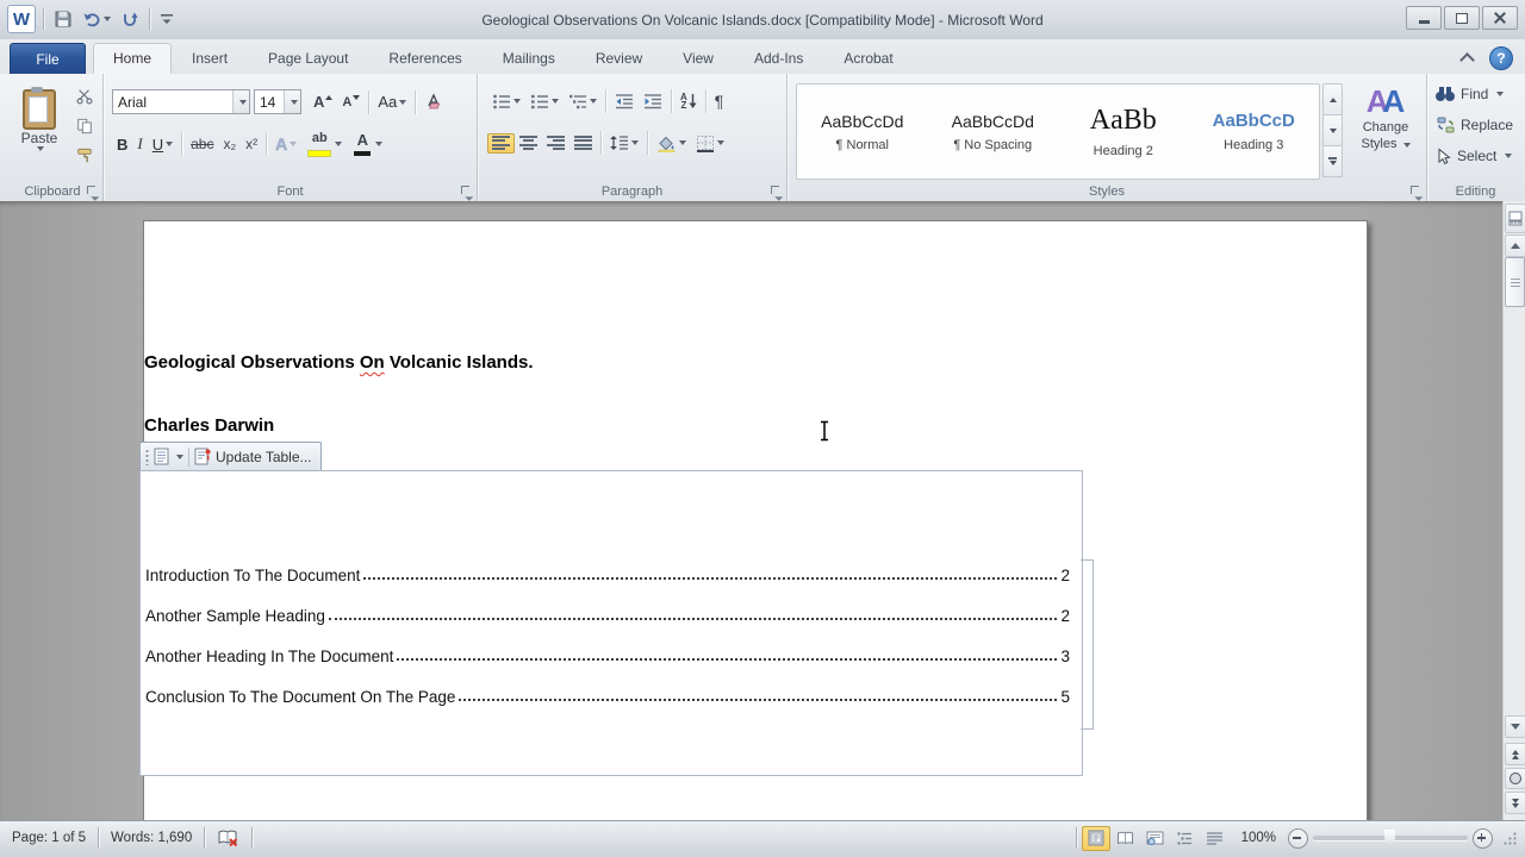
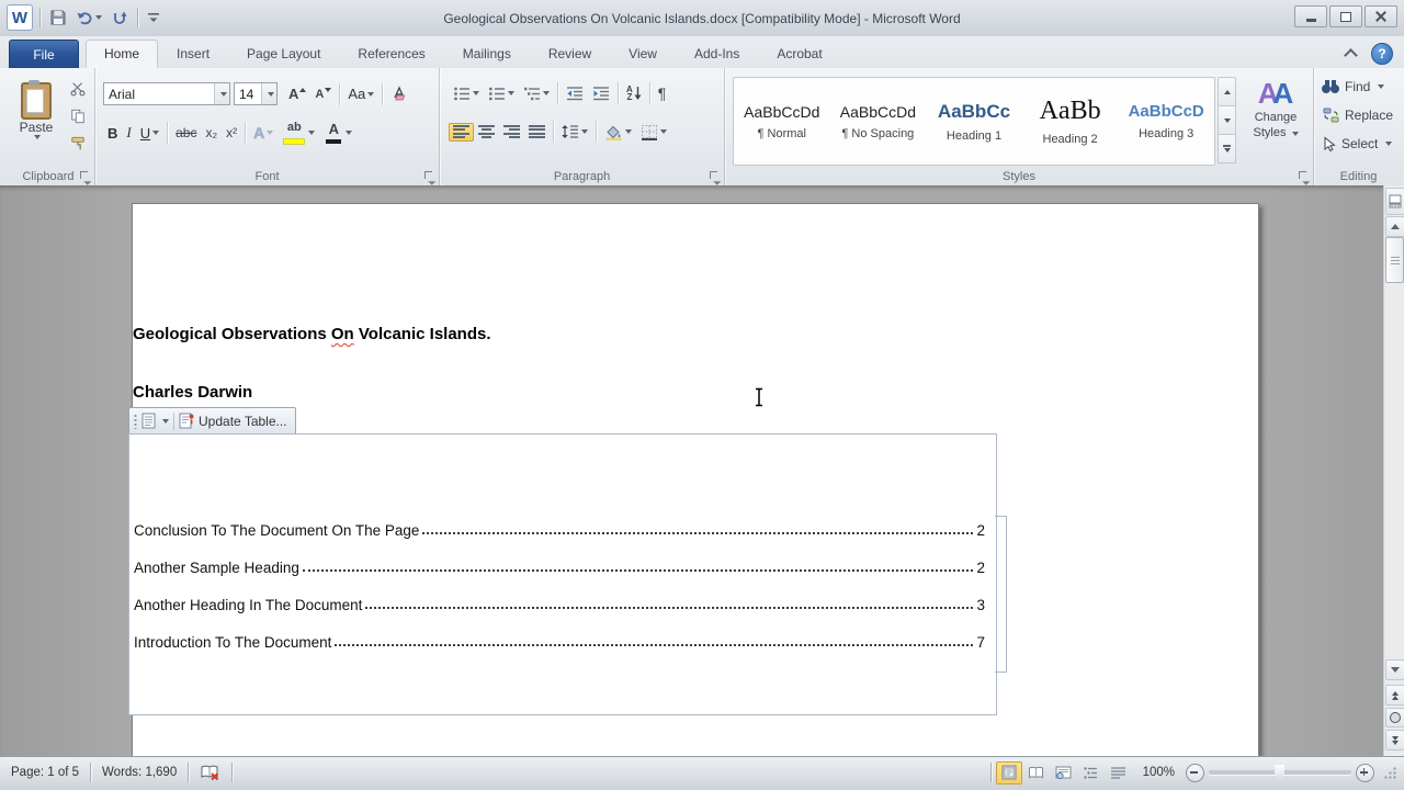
  W
  Geological Observations On Volcanic Islands.docx [Compatibility Mode] - Microsoft Word
  File
  Home
  Insert
  Page Layout
  References
  Mailings
  Review
  View
  Add-Ins
  Acrobat
  ?
  Paste
  Clipboard
  Arial
  14
  A
  A
  Aa
  B
  I
  U
  abc
  x₂
  x²
  A
  ab
  A
  Font
  A
  Z
  ¶
  Paragraph
  AaBbCcDd
  ¶ Normal
  AaBbCcDd
  ¶ No Spacing
+ AaBbCc
+ Heading 1
  AaBb
  Heading 2
  AaBbCcD
  Heading 3
  AA
  Change Styles
  Styles
  Find
  Replace
  Select
  Editing
  Geological Observations On Volcanic Islands.
  Charles Darwin
  Update Table...
- Introduction To The Document
+ Conclusion To The Document On The Page
  2
  Another Sample Heading
  2
  Another Heading In The Document
  3
- Conclusion To The Document On The Page
+ Introduction To The Document
- 5
+ 7
  Page: 1 of 5
  Words: 1,690
  100%
